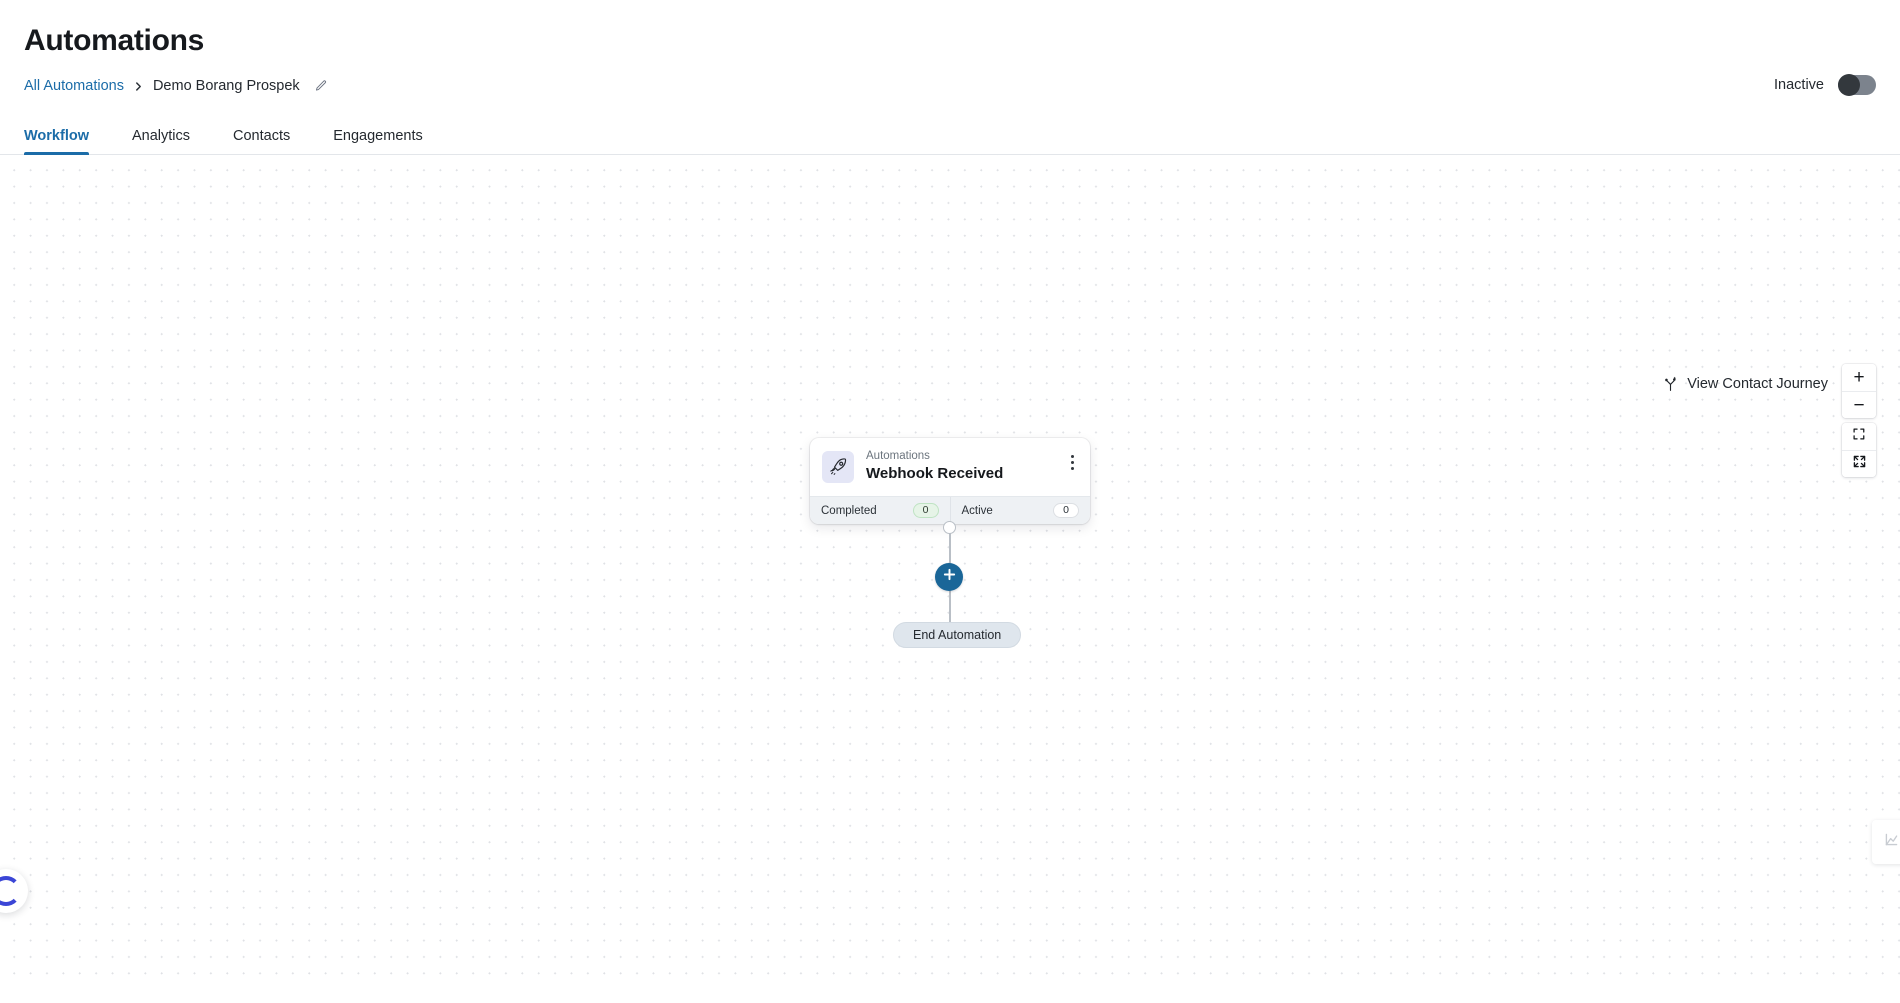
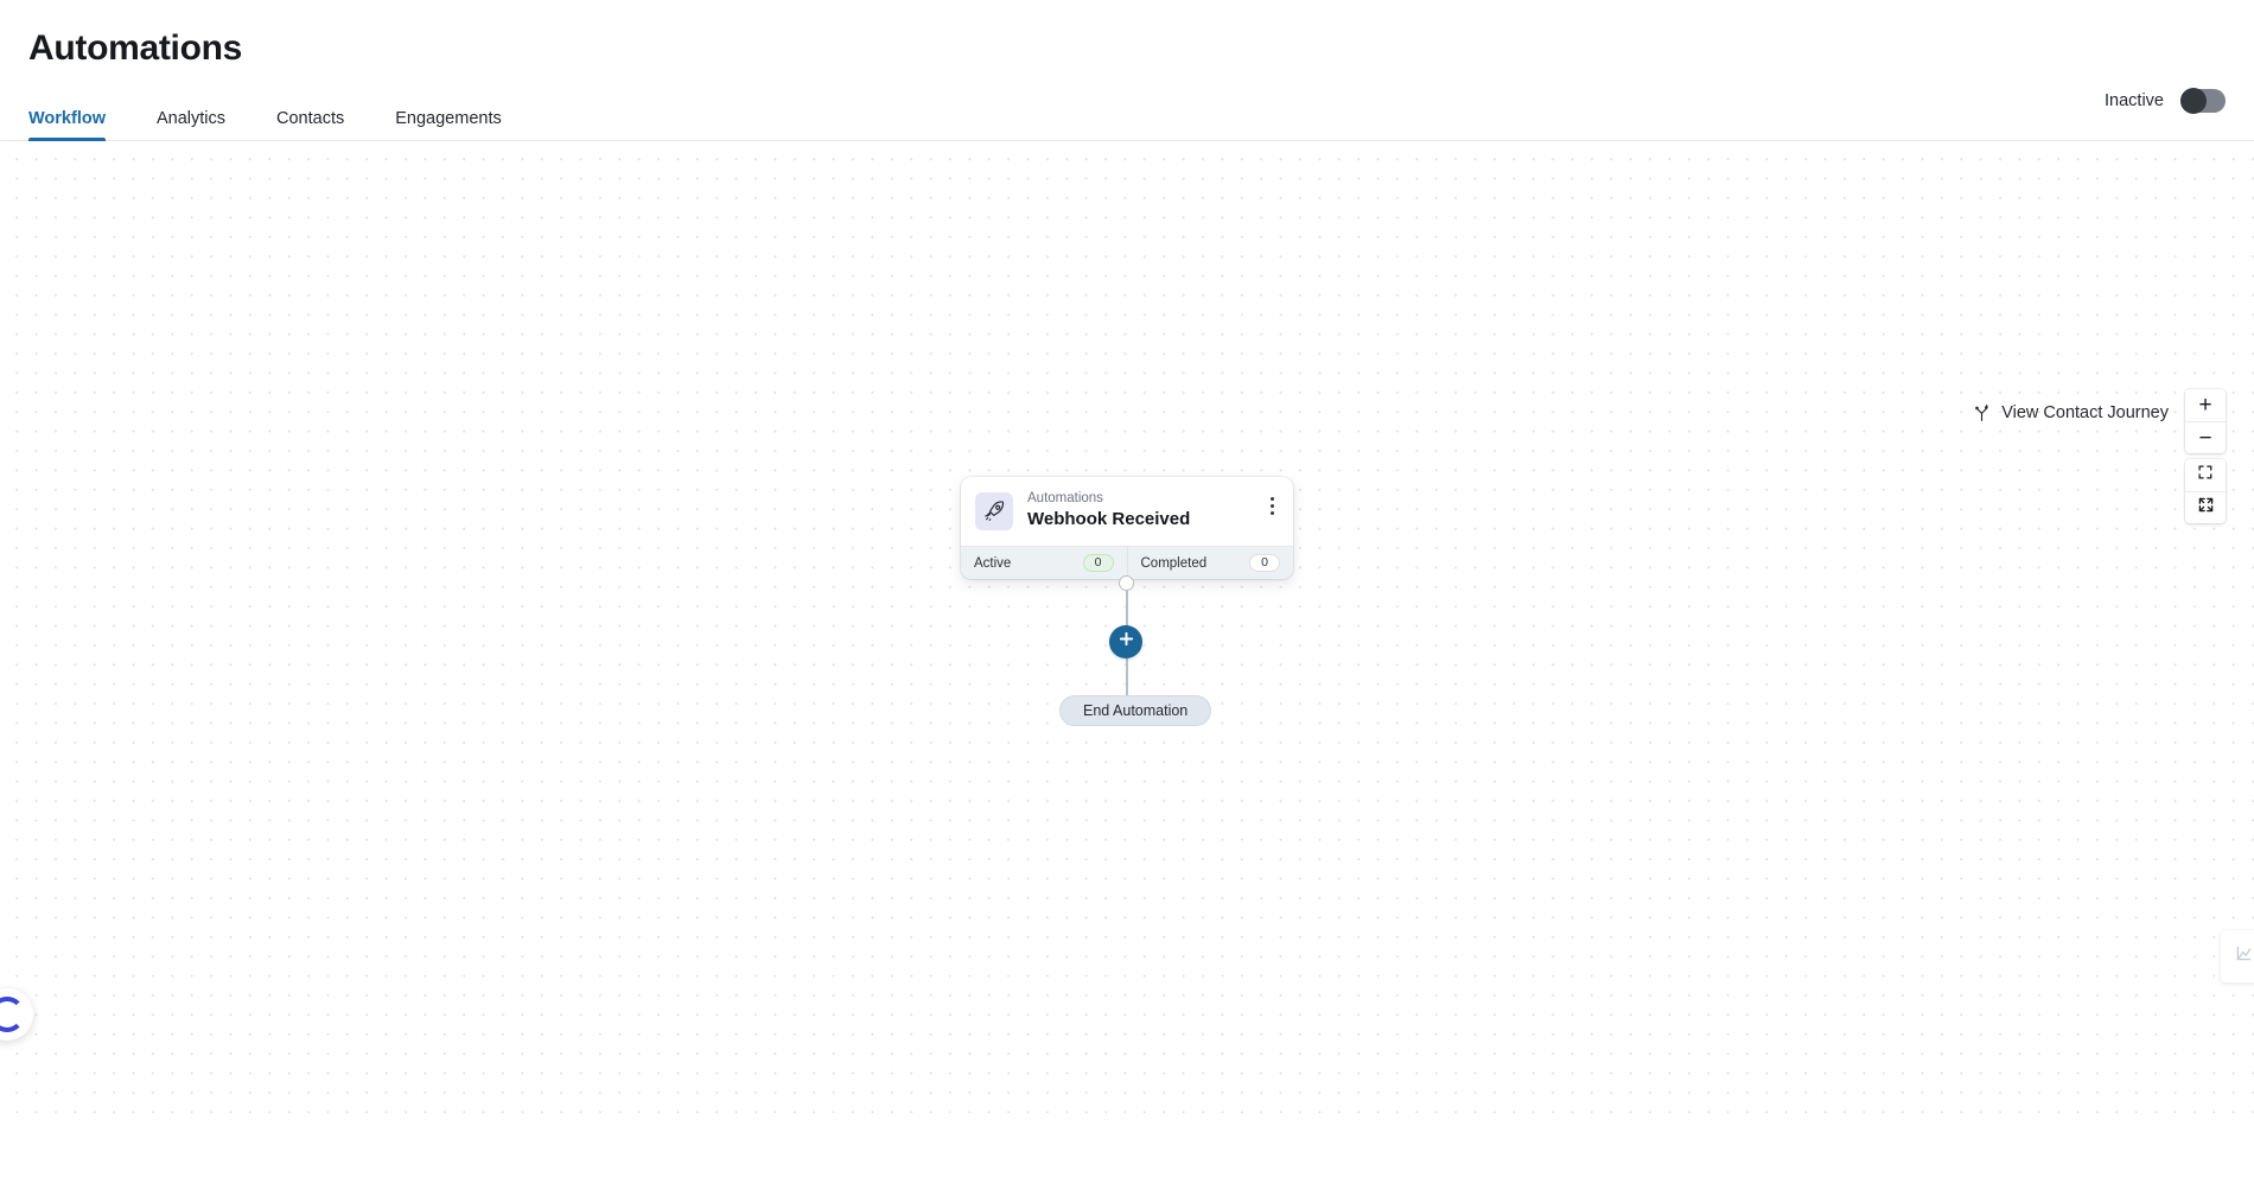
  Automations
- All Automations
- Demo Borang Prospek
  Inactive
  Workflow
  Analytics
  Contacts
  Engagements
  View Contact Journey
  +
  −
  Automations
  Webhook Received
- Completed
+ Active
  0
- Active
+ Completed
  0
  End Automation
